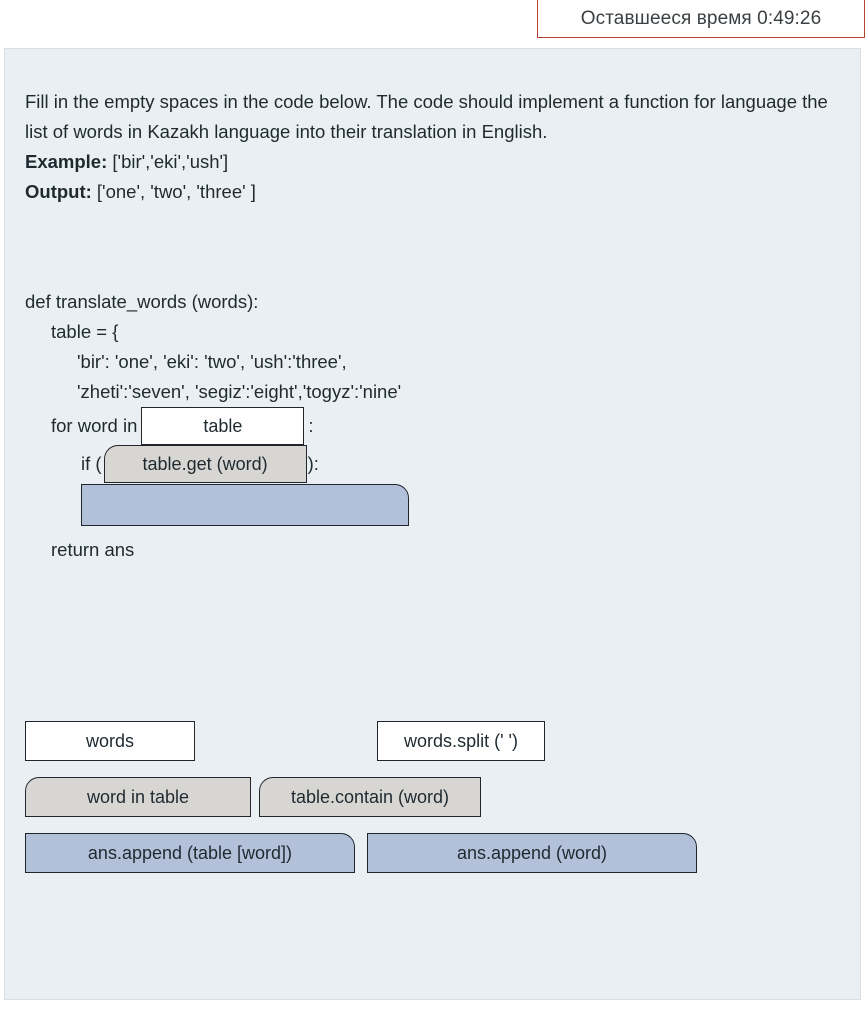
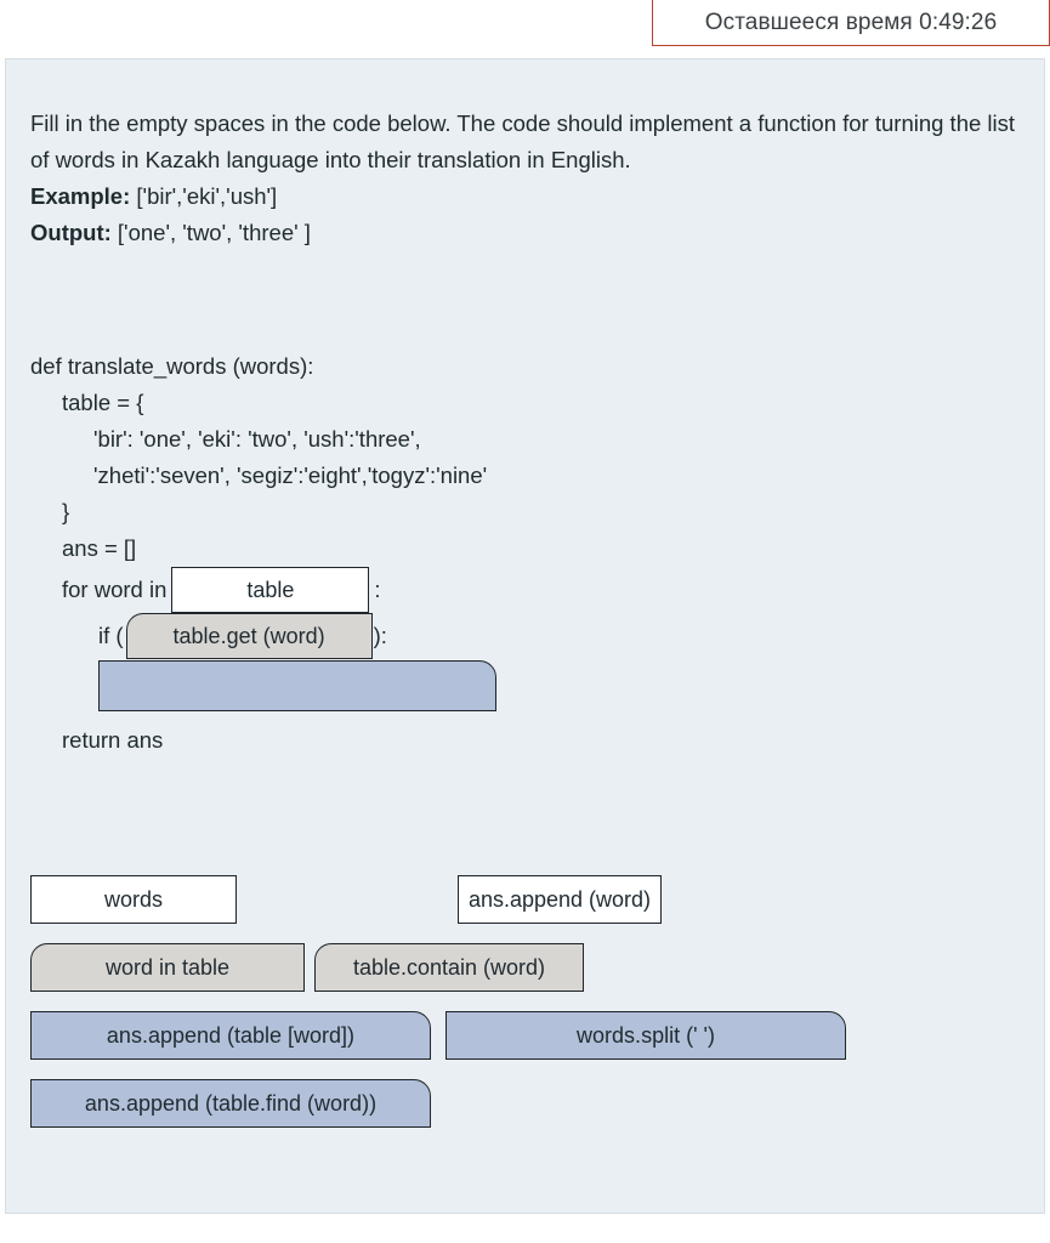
  Оставшееся время 0:49:26
- Fill in the empty spaces in the code below. The code should implement a function for language the list of words in Kazakh language into their translation in English.
+ Fill in the empty spaces in the code below. The code should implement a function for turning the list of words in Kazakh language into their translation in English.
  Example: ['bir','eki','ush']
  Output: ['one', 'two', 'three' ]
  def translate_words (words):
  table = {
  'bir': 'one', 'eki': 'two', 'ush':'three',
  'zheti':'seven', 'segiz':'eight','togyz':'nine'
+ }
+ ans = []
  for word in
  table
  :
  if (
  table.get (word)
  ):
  return ans
  words
- words.split (' ')
+ ans.append (word)
  word in table
  table.contain (word)
  ans.append (table [word])
- ans.append (word)
+ words.split (' ')
+ ans.append (table.find (word))
